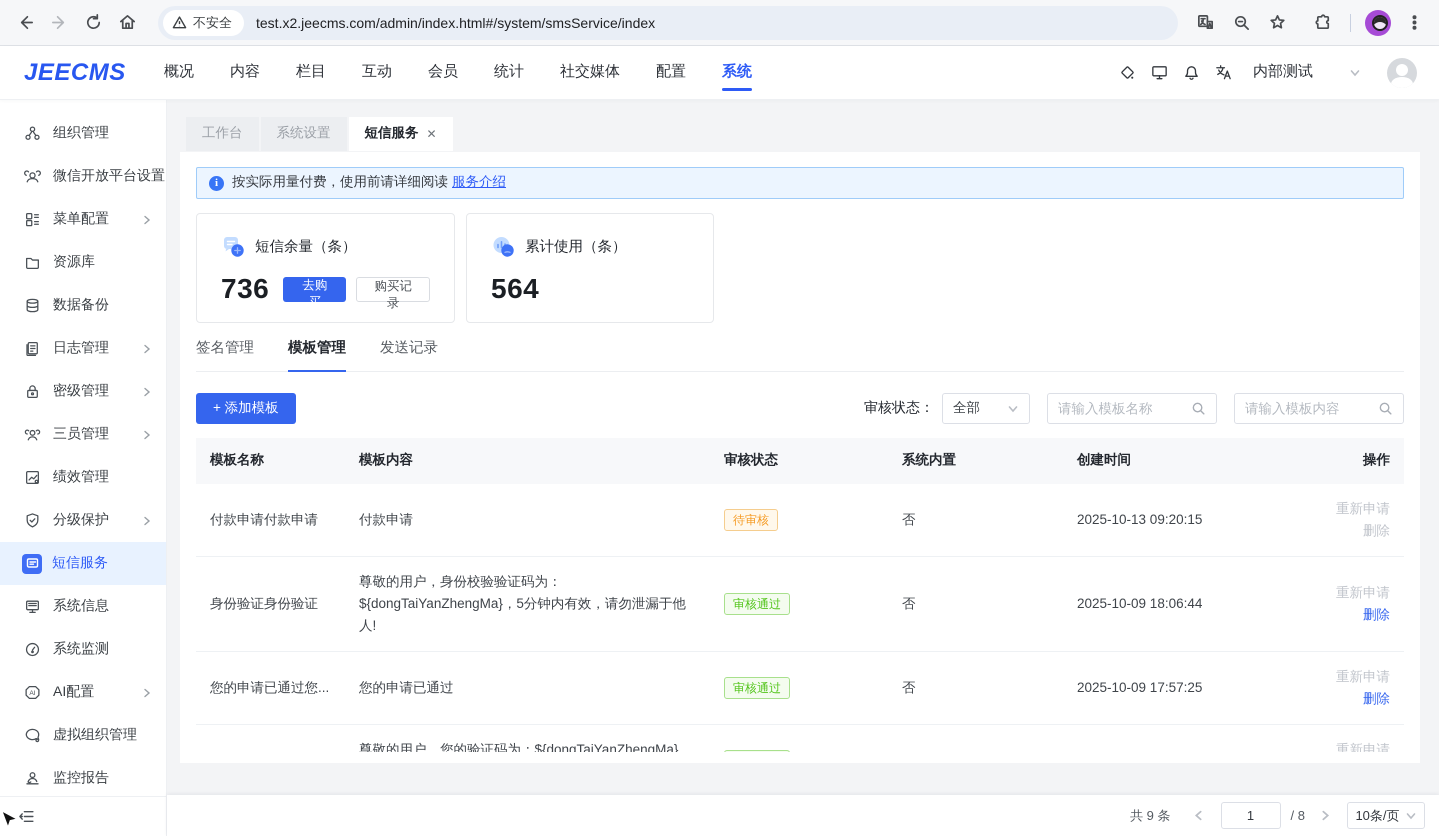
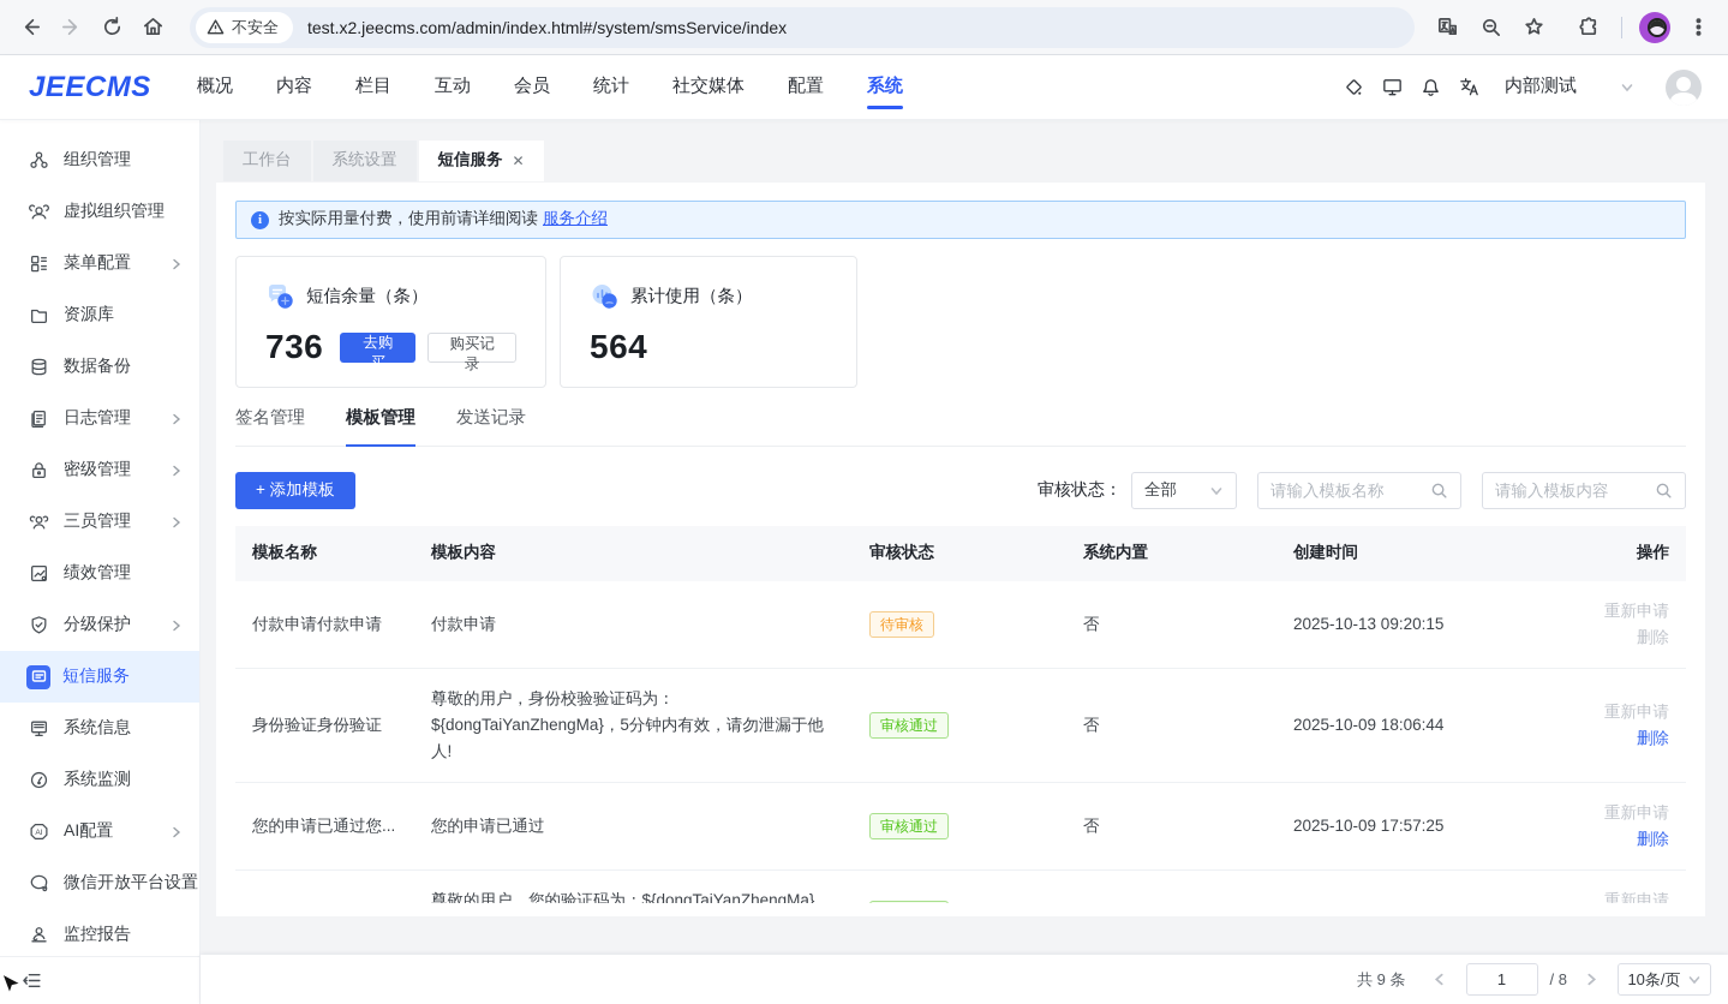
  不安全
  test.x2.jeecms.com/admin/index.html#/system/smsService/index
  JEECMS
  概况
  内容
  栏目
  互动
  会员
  统计
  社交媒体
  配置
  系统
  内部测试
  组织管理
- 微信开放平台设置
+ 虚拟组织管理
  菜单配置
  资源库
  数据备份
  日志管理
  密级管理
  三员管理
  绩效管理
  分级保护
  短信服务
  系统信息
  系统监测
  AI配置
- 虚拟组织管理
+ 微信开放平台设置
  监控报告
  工作台
  系统设置
  短信服务
  ✕
  i
  按实际用量付费，使用前请详细阅读
  服务介绍
  短信余量（条）
  736
  去购买
  购买记录
  累计使用（条）
  564
  签名管理
  模板管理
  发送记录
  + 添加模板
  审核状态：
  全部
  请输入模板名称
  请输入模板内容
  模板名称	模板内容	审核状态	系统内置	创建时间	操作
  付款申请付款申请	付款申请	待审核	否	2025-10-13 09:20:15	重新申请删除
  身份验证身份验证	尊敬的用户，身份校验验证码为：${dongTaiYanZhengMa}，5分钟内有效，请勿泄漏于他人!	审核通过	否	2025-10-09 18:06:44	重新申请删除
  您的申请已通过您...	您的申请已通过	审核通过	否	2025-10-09 17:57:25	重新申请删除
  共 9 条
  1
  / 8
  10条/页
